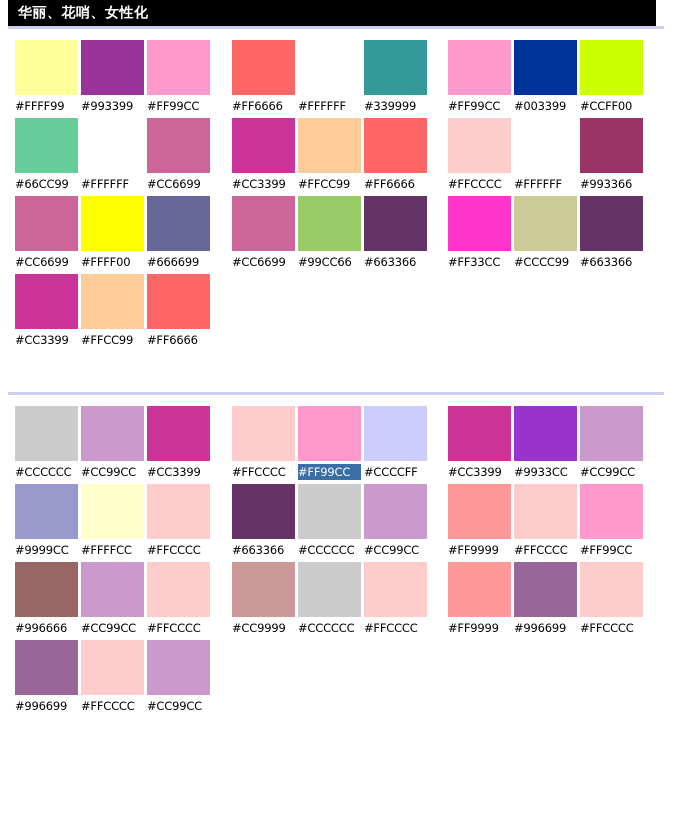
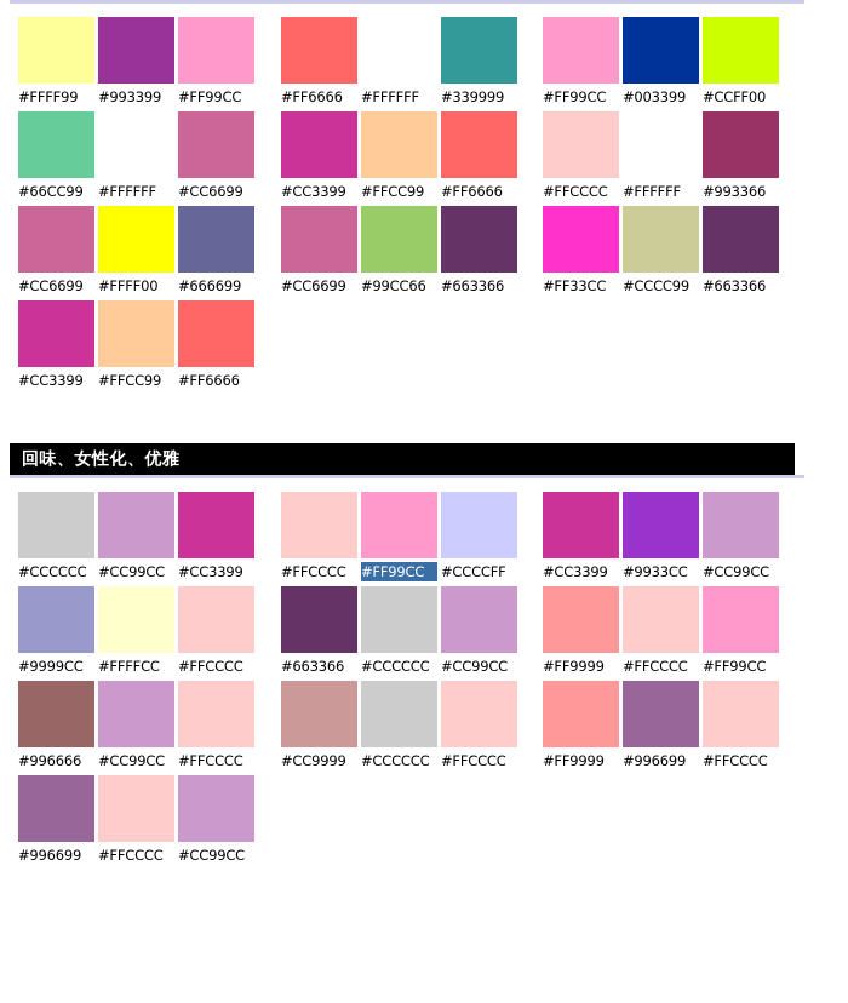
- 华丽、花哨、女性化
  #FFFF99
  #993399
  #FF99CC
  #FF6666
  #FFFFFF
  #339999
  #FF99CC
  #003399
  #CCFF00
  #66CC99
  #FFFFFF
  #CC6699
  #CC3399
  #FFCC99
  #FF6666
  #FFCCCC
  #FFFFFF
  #993366
  #CC6699
  #FFFF00
  #666699
  #CC6699
  #99CC66
  #663366
  #FF33CC
  #CCCC99
  #663366
  #CC3399
  #FFCC99
  #FF6666
+ 回味、女性化、优雅
  #CCCCCC
  #CC99CC
  #CC3399
  #FFCCCC
  #FF99CC
  #CCCCFF
  #CC3399
  #9933CC
  #CC99CC
  #9999CC
  #FFFFCC
  #FFCCCC
  #663366
  #CCCCCC
  #CC99CC
  #FF9999
  #FFCCCC
  #FF99CC
  #996666
  #CC99CC
  #FFCCCC
  #CC9999
  #CCCCCC
  #FFCCCC
  #FF9999
  #996699
  #FFCCCC
  #996699
  #FFCCCC
  #CC99CC
